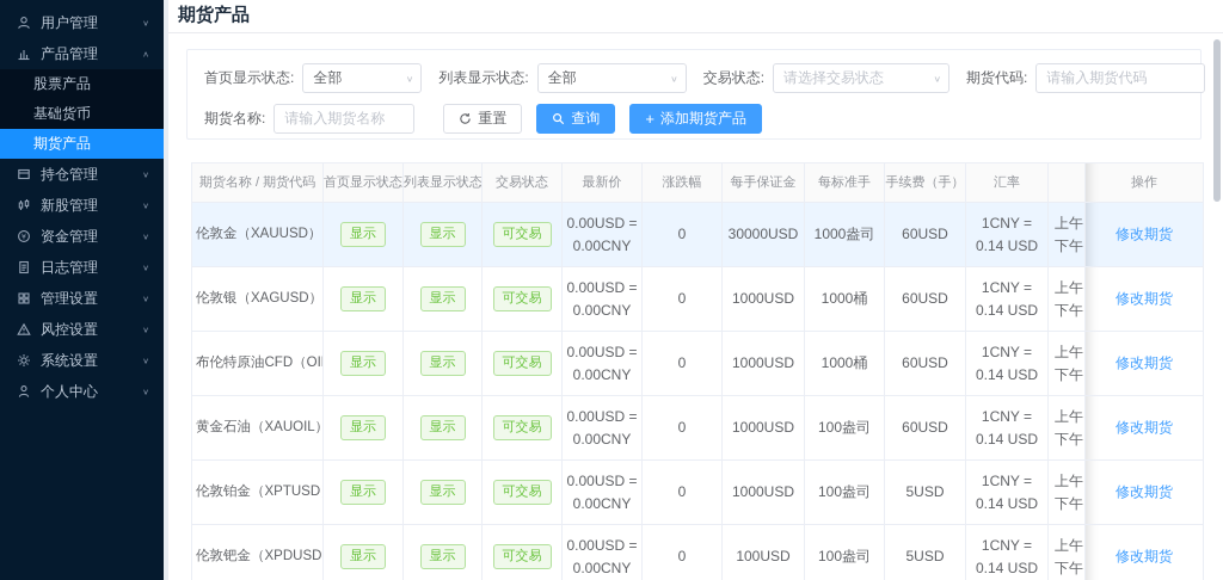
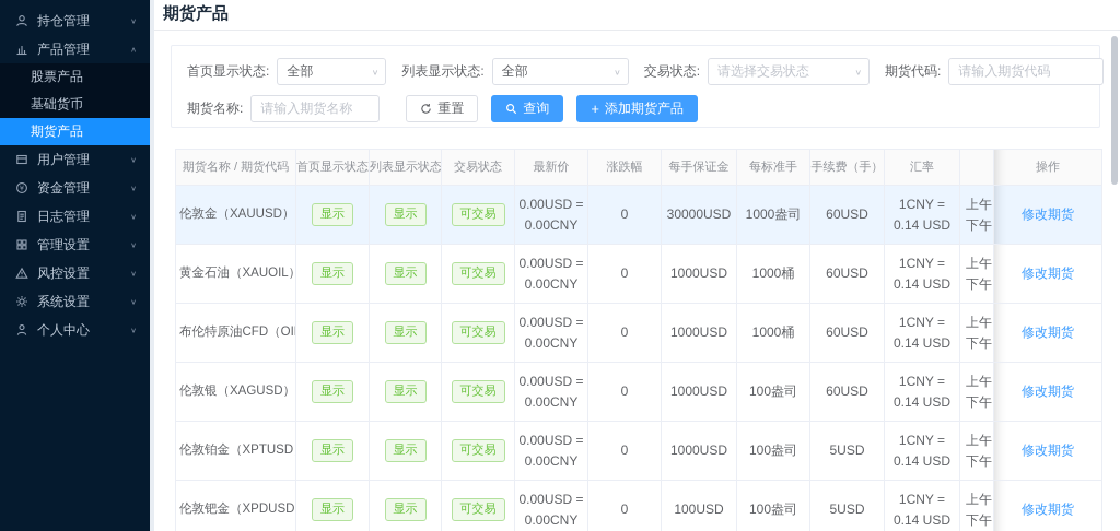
- 用户管理
+ 持仓管理
  产品管理
  股票产品
  基础货币
  期货产品
- 持仓管理
+ 用户管理
- 新股管理
  ¥
  资金管理
  日志管理
  管理设置
  风控设置
  系统设置
  个人中心
  期货产品
  首页显示状态:
  全部
  列表显示状态:
  全部
  交易状态:
  请选择交易状态
  期货代码:
  请输入期货代码
  期货名称:
  请输入期货名称
  重置
  查询
  +
  添加期货产品
  期货名称 / 期货代码	首页显示状态	列表显示状态	交易状态	最新价	涨跌幅	每手保证金	每标准手	手续费（手）	汇率		操作
  伦敦金（XAUUSD）	显示	显示	可交易	0.00USD = 0.00CNY	0	30000USD	1000盎司	60USD	1CNY = 0.14 USD	上午 下午	修改期货
- 伦敦银（XAGUSD）	显示	显示	可交易	0.00USD = 0.00CNY	0	1000USD	1000桶	60USD	1CNY = 0.14 USD	上午 下午	修改期货
+ 黄金石油（XAUOIL）	显示	显示	可交易	0.00USD = 0.00CNY	0	1000USD	1000桶	60USD	1CNY = 0.14 USD	上午 下午	修改期货
  布伦特原油CFD（OI	显示	显示	可交易	0.00USD = 0.00CNY	0	1000USD	1000桶	60USD	1CNY = 0.14 USD	上午 下午	修改期货
- 黄金石油（XAUOIL）	显示	显示	可交易	0.00USD = 0.00CNY	0	1000USD	100盎司	60USD	1CNY = 0.14 USD	上午 下午	修改期货
+ 伦敦银（XAGUSD）	显示	显示	可交易	0.00USD = 0.00CNY	0	1000USD	100盎司	60USD	1CNY = 0.14 USD	上午 下午	修改期货
  伦敦铂金（XPTUSD	显示	显示	可交易	0.00USD = 0.00CNY	0	1000USD	100盎司	5USD	1CNY = 0.14 USD	上午 下午	修改期货
  伦敦钯金（XPDUSD	显示	显示	可交易	0.00USD = 0.00CNY	0	100USD	100盎司	5USD	1CNY = 0.14 USD	上午 下午	修改期货
